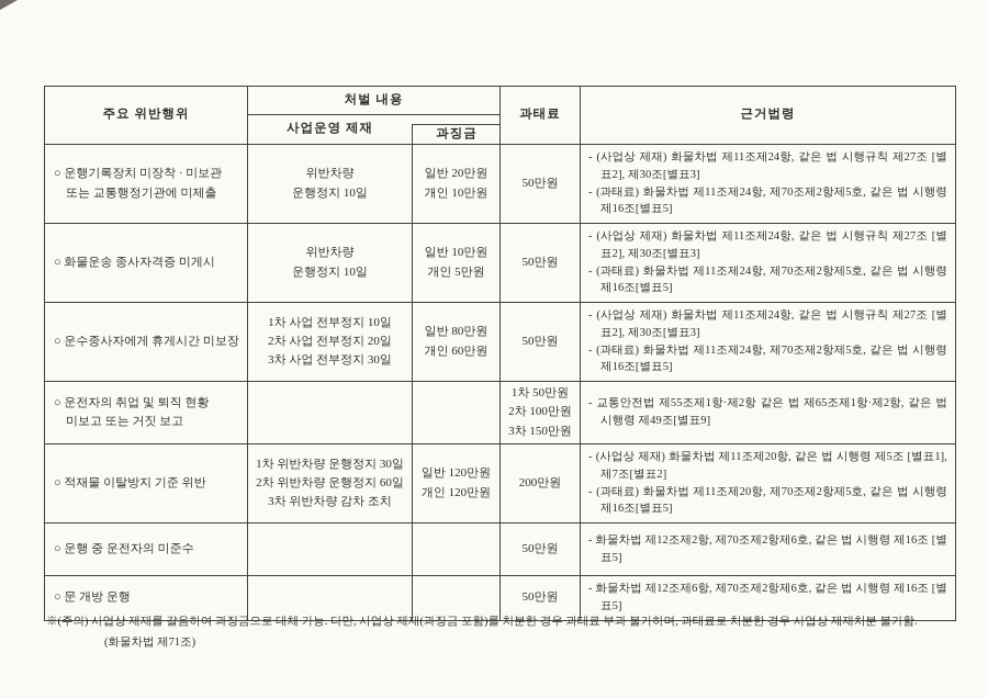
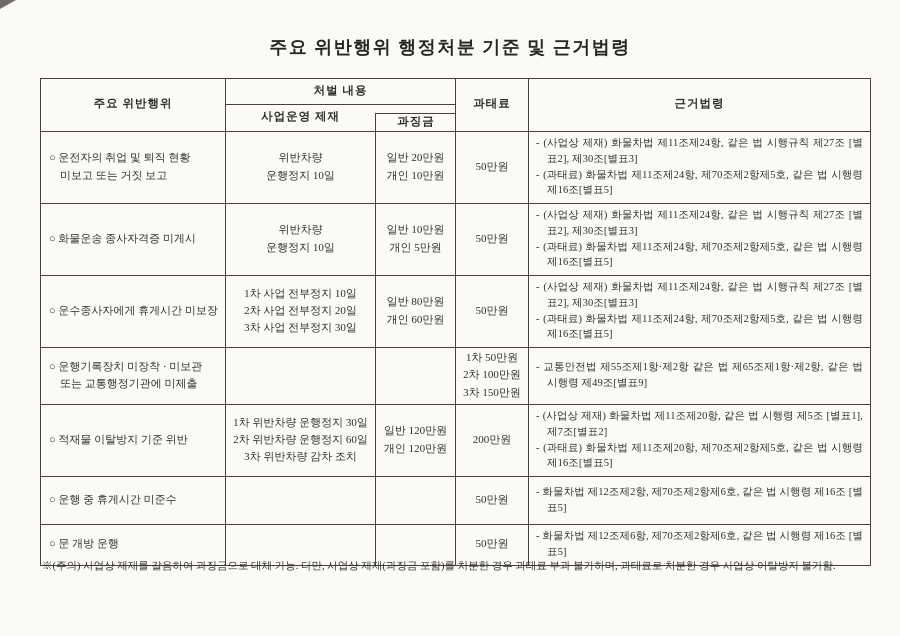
+ 주요 위반행위 행정처분 기준 및 근거법령
  주요 위반행위	처벌 내용	과태료	근거법령
  사업운영 제재 과징금
- ○ 운행기록장치 미장착 · 미보관 또는 교통행정기관에 미제출	위반차량 운행정지 10일	일반 20만원 개인 10만원	50만원	- (사업상 제재) 화물차법 제11조제24항, 같은 법 시행규칙 제27조 [별표2], 제30조[별표3] - (과태료) 화물차법 제11조제24항, 제70조제2항제5호, 같은 법 시행령 제16조[별표5]
+ ○ 운전자의 취업 및 퇴직 현황 미보고 또는 거짓 보고	위반차량 운행정지 10일	일반 20만원 개인 10만원	50만원	- (사업상 제재) 화물차법 제11조제24항, 같은 법 시행규칙 제27조 [별표2], 제30조[별표3] - (과태료) 화물차법 제11조제24항, 제70조제2항제5호, 같은 법 시행령 제16조[별표5]
  ○ 화물운송 종사자격증 미게시	위반차량 운행정지 10일	일반 10만원 개인 5만원	50만원	- (사업상 제재) 화물차법 제11조제24항, 같은 법 시행규칙 제27조 [별표2], 제30조[별표3] - (과태료) 화물차법 제11조제24항, 제70조제2항제5호, 같은 법 시행령 제16조[별표5]
  ○ 운수종사자에게 휴게시간 미보장	1차 사업 전부정지 10일 2차 사업 전부정지 20일 3차 사업 전부정지 30일	일반 80만원 개인 60만원	50만원	- (사업상 제재) 화물차법 제11조제24항, 같은 법 시행규칙 제27조 [별표2], 제30조[별표3] - (과태료) 화물차법 제11조제24항, 제70조제2항제5호, 같은 법 시행령 제16조[별표5]
- ○ 운전자의 취업 및 퇴직 현황 미보고 또는 거짓 보고			1차 50만원 2차 100만원 3차 150만원	- 교통안전법 제55조제1항·제2항 같은 법 제65조제1항·제2항, 같은 법 시행령 제49조[별표9]
+ ○ 운행기록장치 미장착 · 미보관 또는 교통행정기관에 미제출			1차 50만원 2차 100만원 3차 150만원	- 교통안전법 제55조제1항·제2항 같은 법 제65조제1항·제2항, 같은 법 시행령 제49조[별표9]
  ○ 적재물 이탈방지 기준 위반	1차 위반차량 운행정지 30일 2차 위반차량 운행정지 60일 3차 위반차량 감차 조치	일반 120만원 개인 120만원	200만원	- (사업상 제재) 화물차법 제11조제20항, 같은 법 시행령 제5조 [별표1], 제7조[별표2] - (과태료) 화물차법 제11조제20항, 제70조제2항제5호, 같은 법 시행령 제16조[별표5]
- ○ 운행 중 운전자의 미준수			50만원	- 화물차법 제12조제2항, 제70조제2항제6호, 같은 법 시행령 제16조 [별표5]
+ ○ 운행 중 휴게시간 미준수			50만원	- 화물차법 제12조제2항, 제70조제2항제6호, 같은 법 시행령 제16조 [별표5]
  ○ 문 개방 운행			50만원	- 화물차법 제12조제6항, 제70조제2항제6호, 같은 법 시행령 제16조 [별표5]
- ※(주의) 사업상 제재를 갈음하여 과징금으로 대체 가능. 다만, 사업상 제재(과징금 포함)를 처분한 경우 과태료 부과 불가하며, 과태료로 처분한 경우 사업상 제재처분 불가함.
+ ※(주의) 사업상 제재를 갈음하여 과징금으로 대체 가능. 다만, 사업상 제재(과징금 포함)를 처분한 경우 과태료 부과 불가하며, 과태료로 처분한 경우 사업상 이탈방지 불가함.
- (화물차법 제71조)
